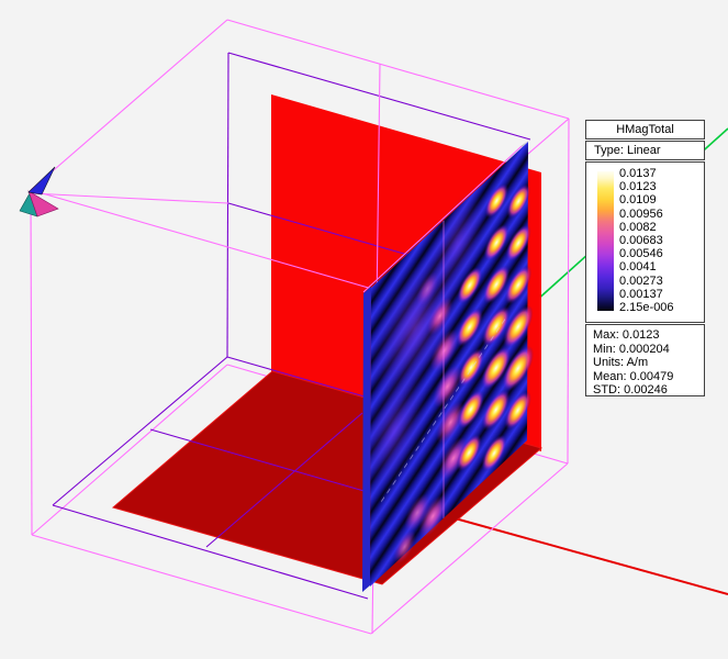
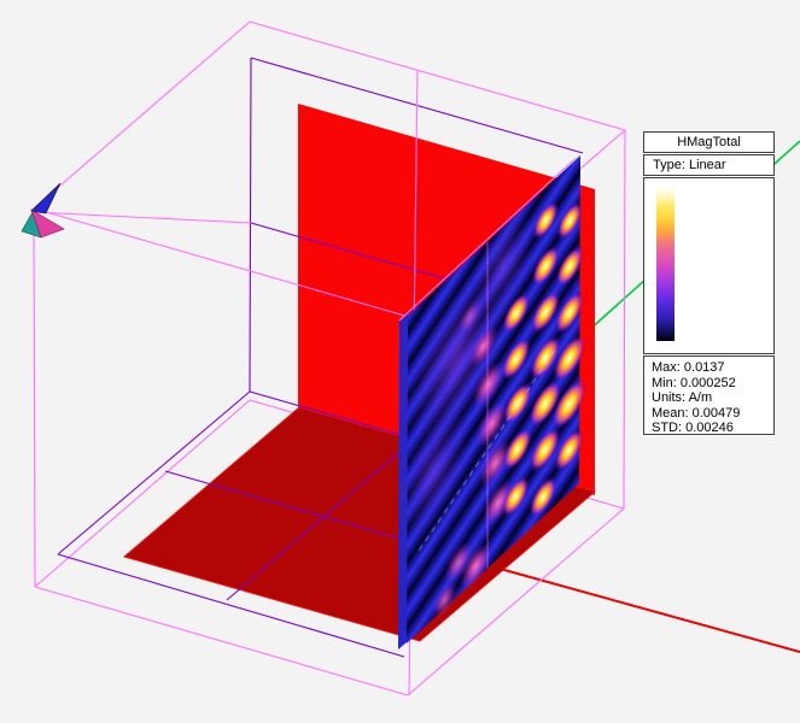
  HMagTotal
  Type: Linear
- 0.0137
- 0.0123
- 0.0109
- 0.00956
- 0.0082
- 0.00683
- 0.00546
- 0.0041
- 0.00273
- 0.00137
- 2.15e-006
- Max: 0.0123
+ Max: 0.0137
- Min: 0.000204
+ Min: 0.000252
  Units: A/m
  Mean: 0.00479
  STD: 0.00246
